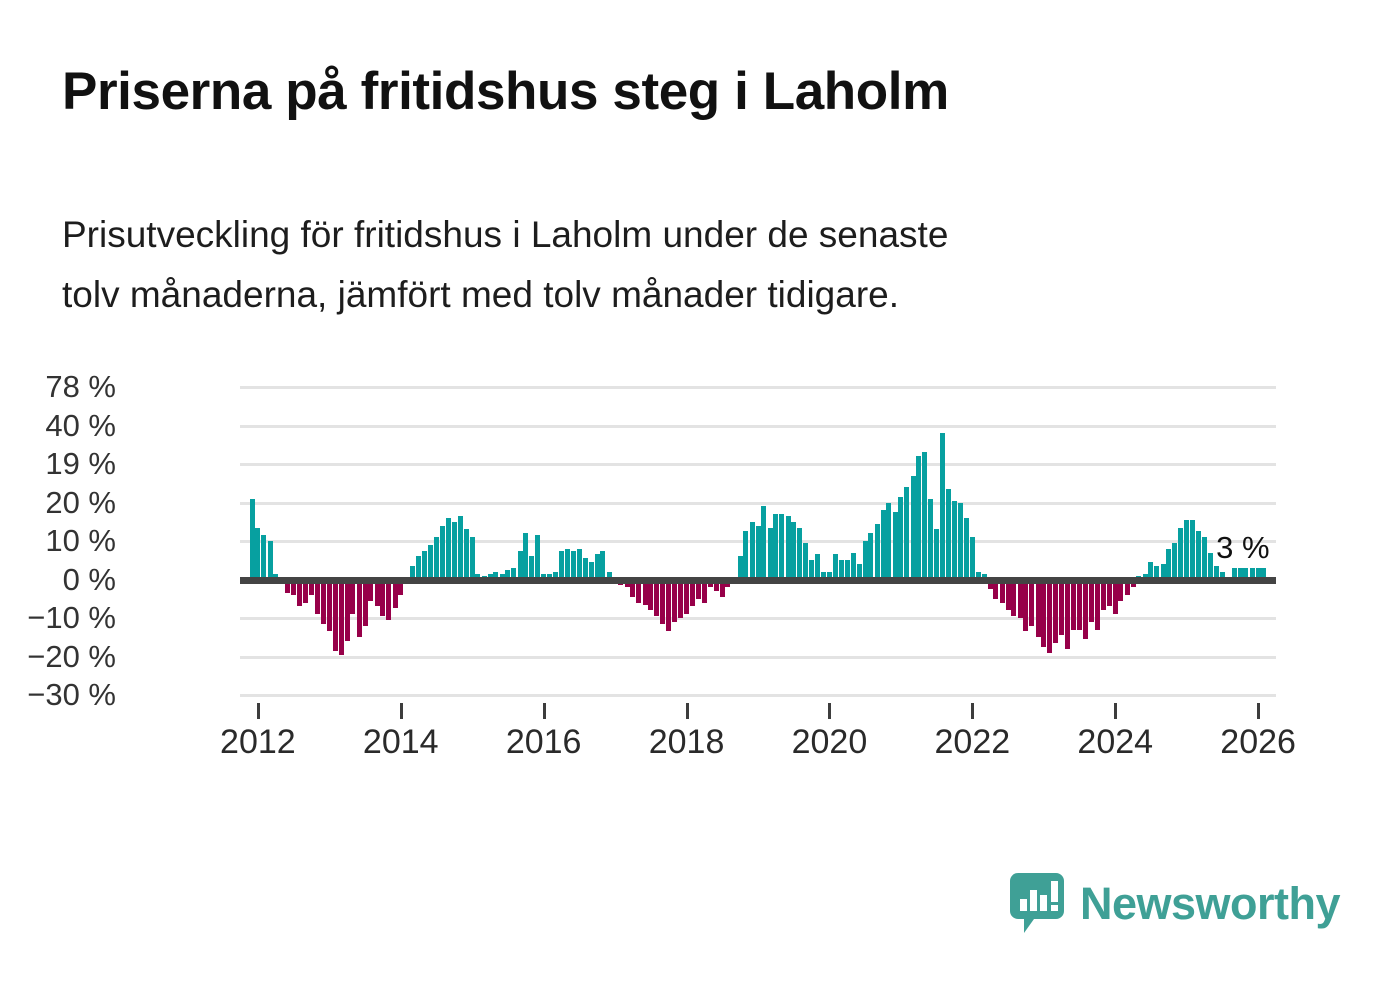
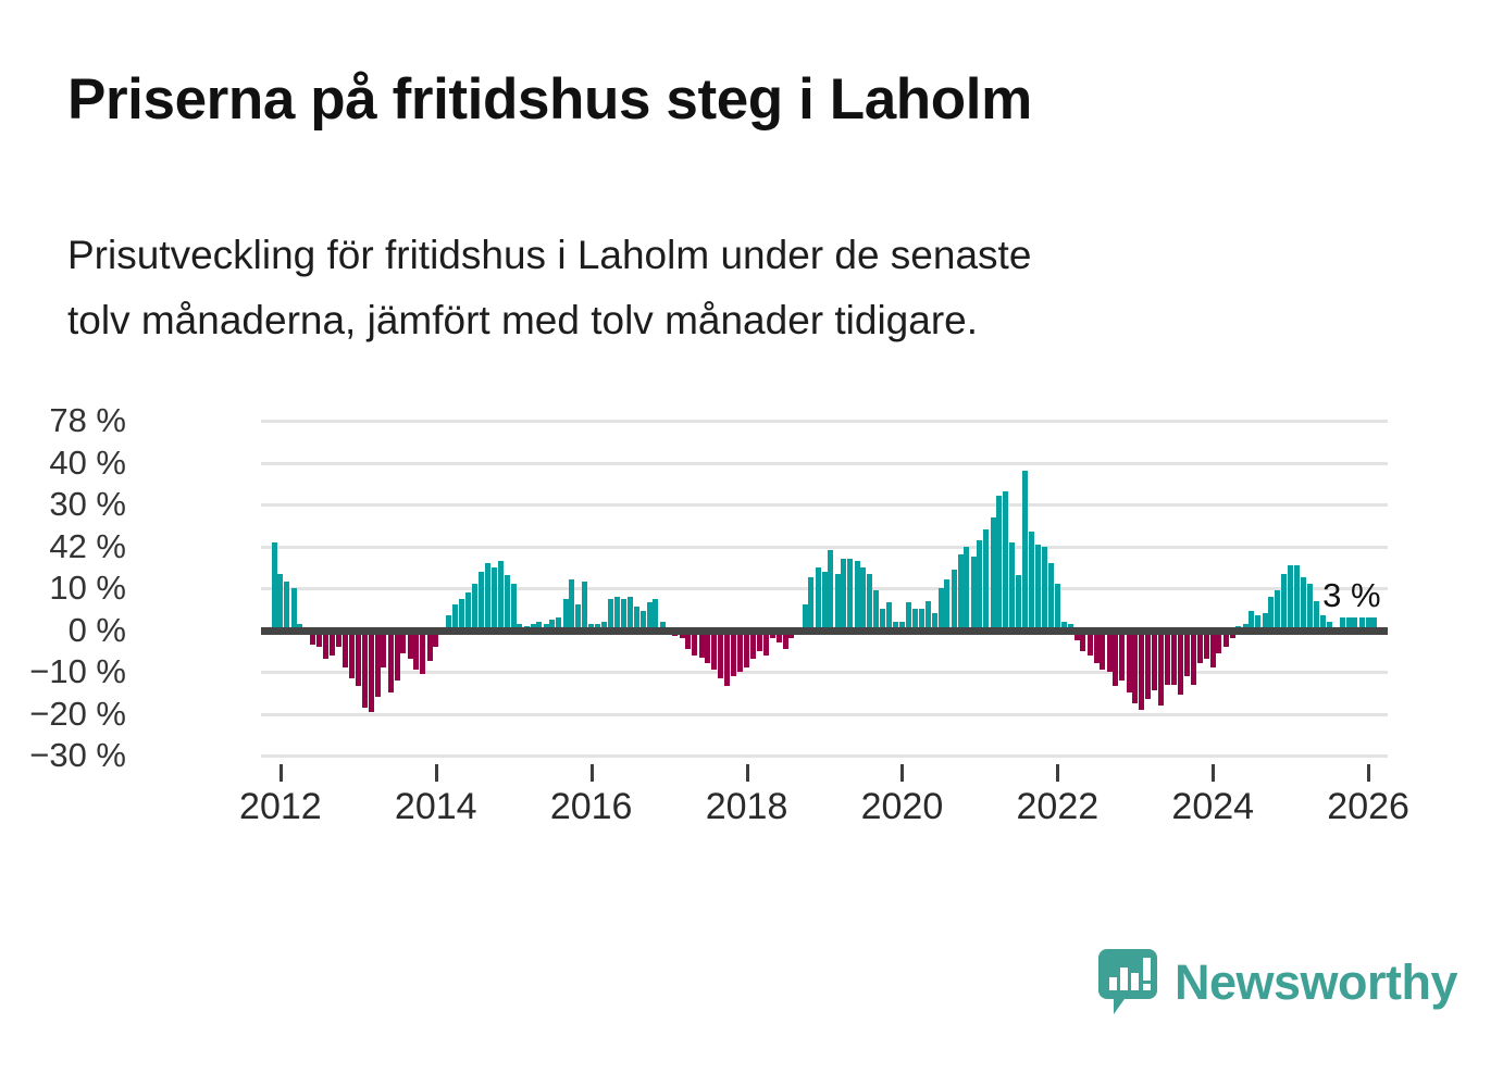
  Priserna på fritidshus steg i Laholm
  Prisutveckling för fritidshus i Laholm under de senaste
  tolv månaderna, jämfört med tolv månader tidigare.
  78 %
  40 %
- 19 %
+ 30 %
- 20 %
+ 42 %
  10 %
  0 %
  −10 %
  −20 %
  −30 %
  3 %
  2012
  2014
  2016
  2018
  2020
  2022
  2024
  2026
  Newsworthy
